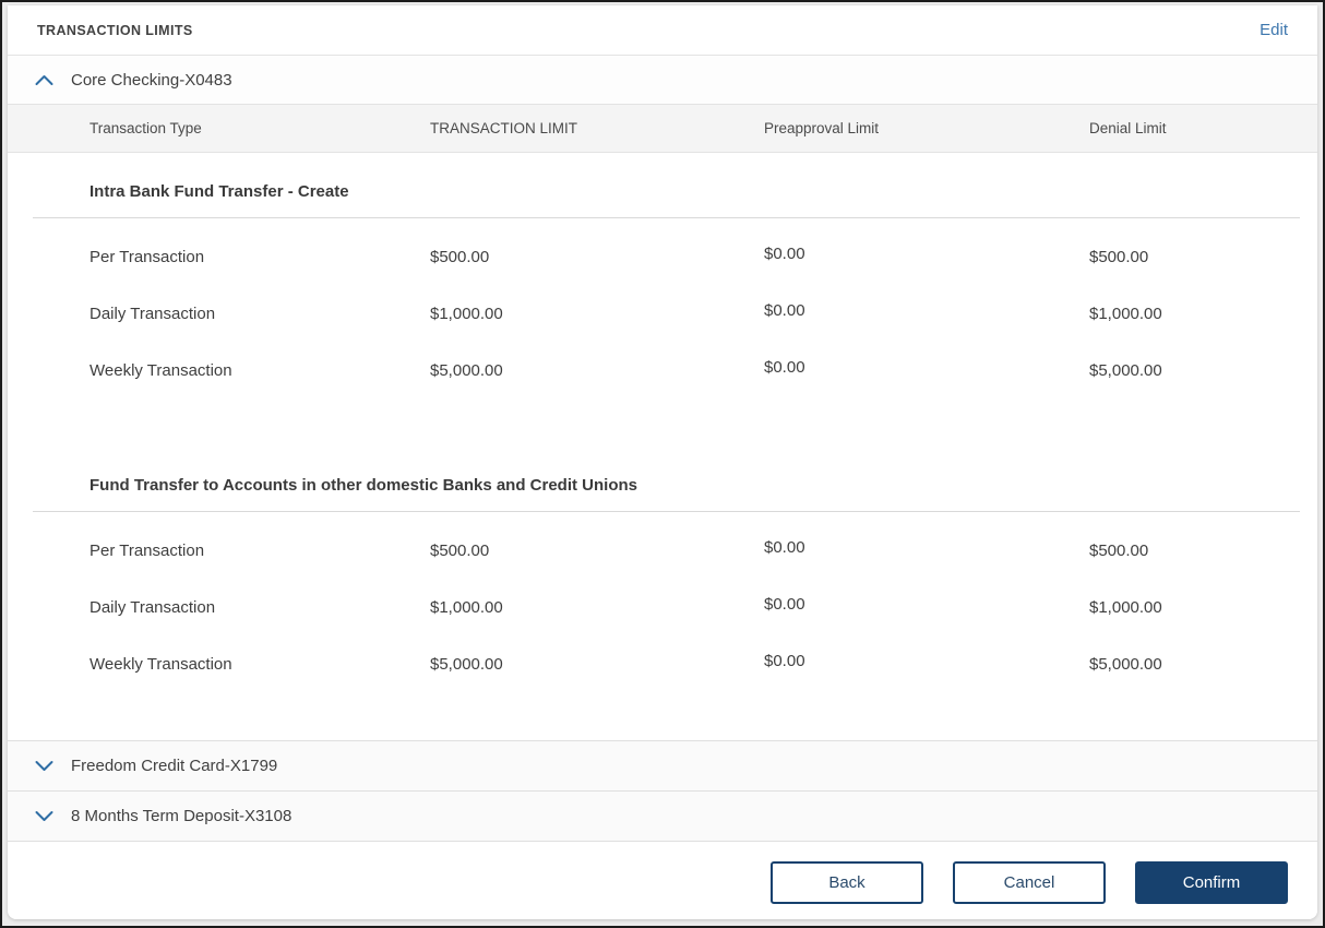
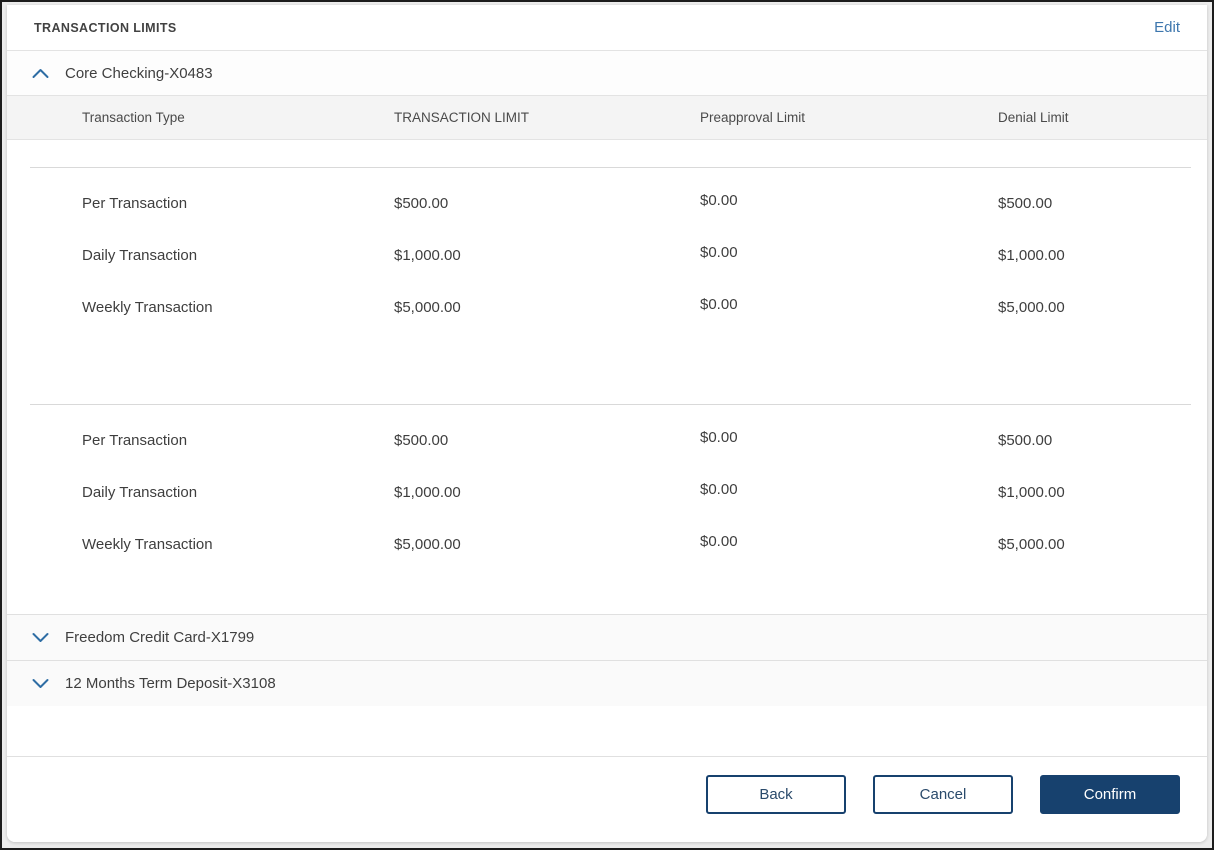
  TRANSACTION LIMITS
  Edit
  Core Checking-X0483
  Transaction Type
  TRANSACTION LIMIT
  Preapproval Limit
  Denial Limit
- Intra Bank Fund Transfer - Create
  Per Transaction
  $500.00
  $0.00
  $500.00
  Daily Transaction
  $1,000.00
  $0.00
  $1,000.00
  Weekly Transaction
  $5,000.00
  $0.00
  $5,000.00
- Fund Transfer to Accounts in other domestic Banks and Credit Unions
  Per Transaction
  $500.00
  $0.00
  $500.00
  Daily Transaction
  $1,000.00
  $0.00
  $1,000.00
  Weekly Transaction
  $5,000.00
  $0.00
  $5,000.00
  Freedom Credit Card-X1799
- 8 Months Term Deposit-X3108
+ 12 Months Term Deposit-X3108
  Back
  Cancel
  Confirm
